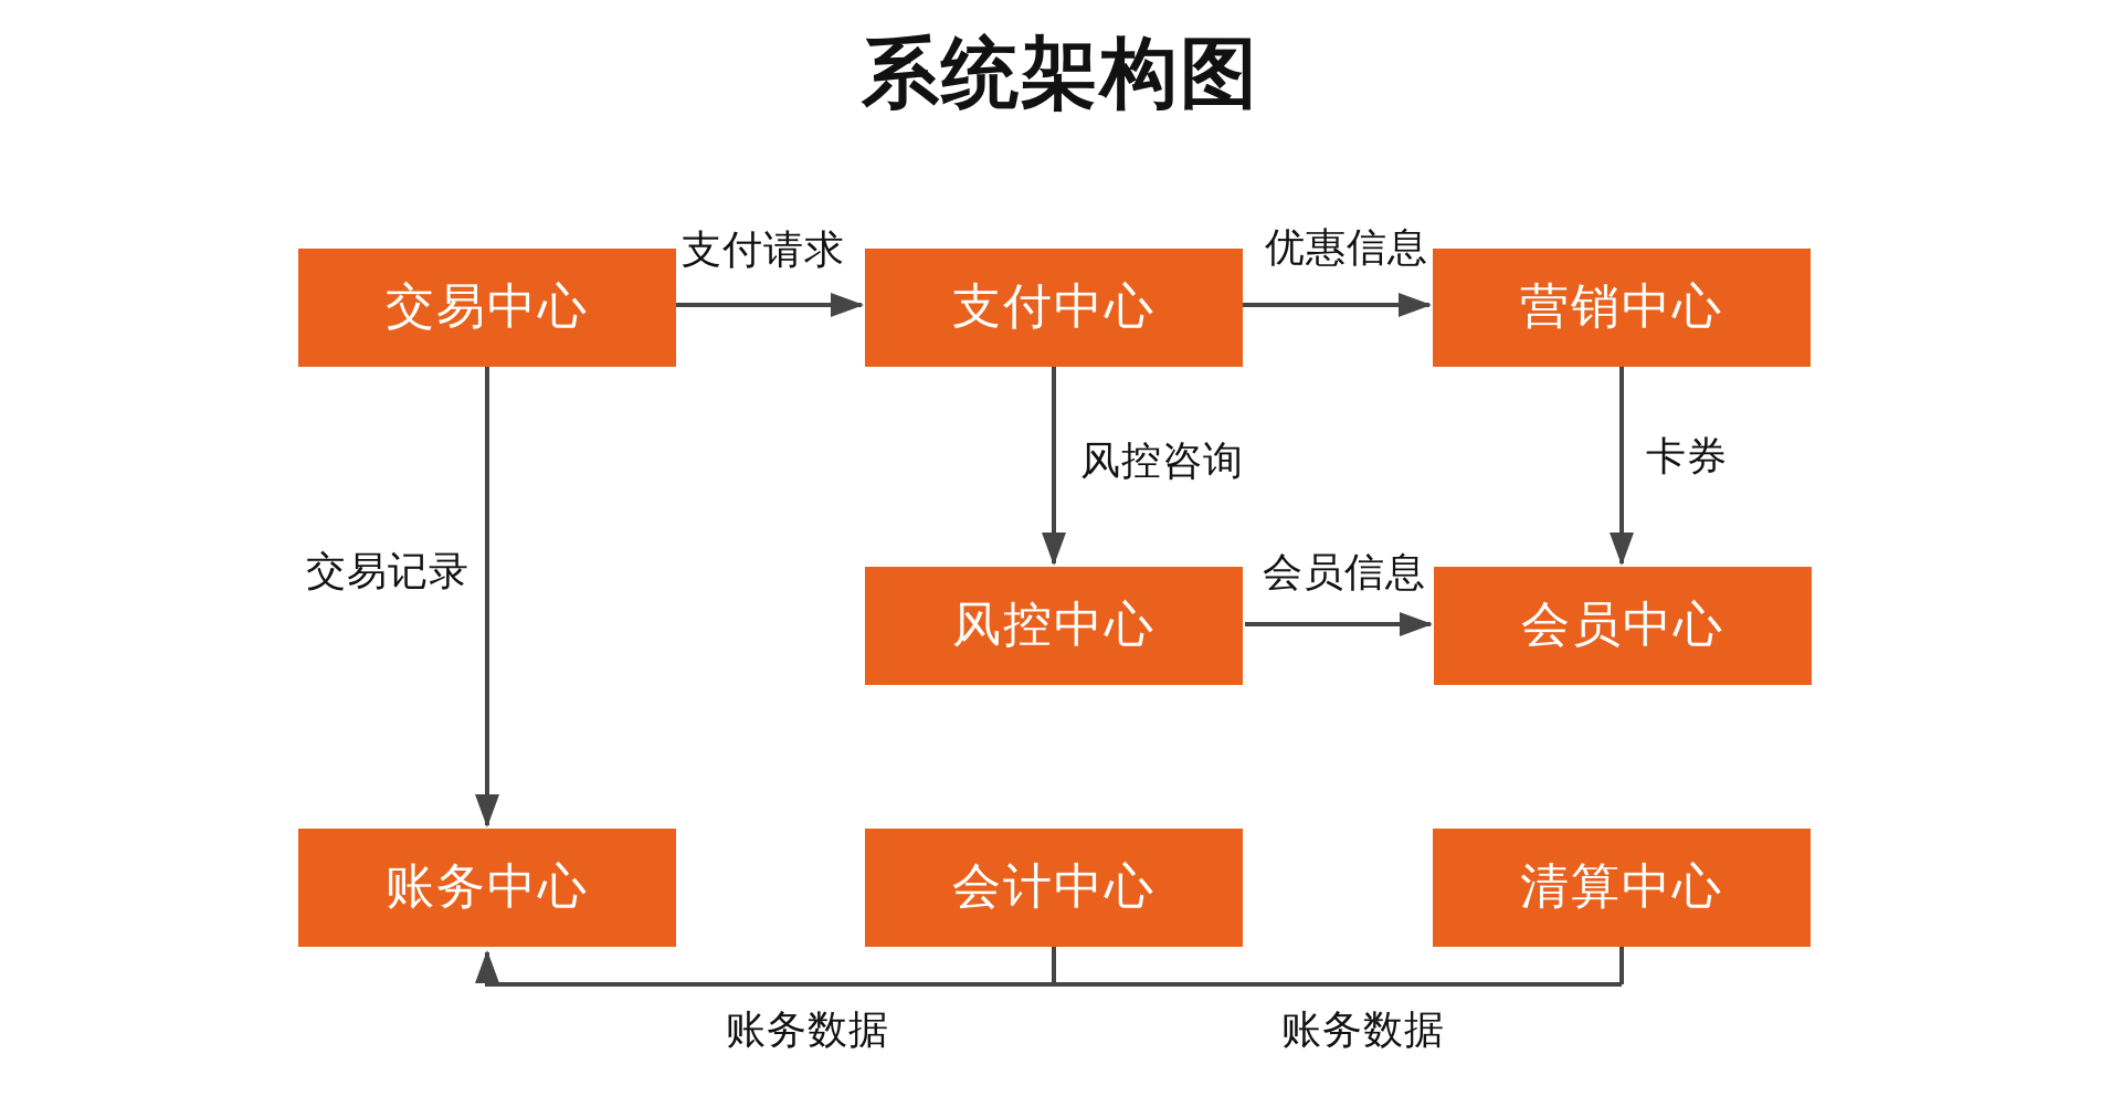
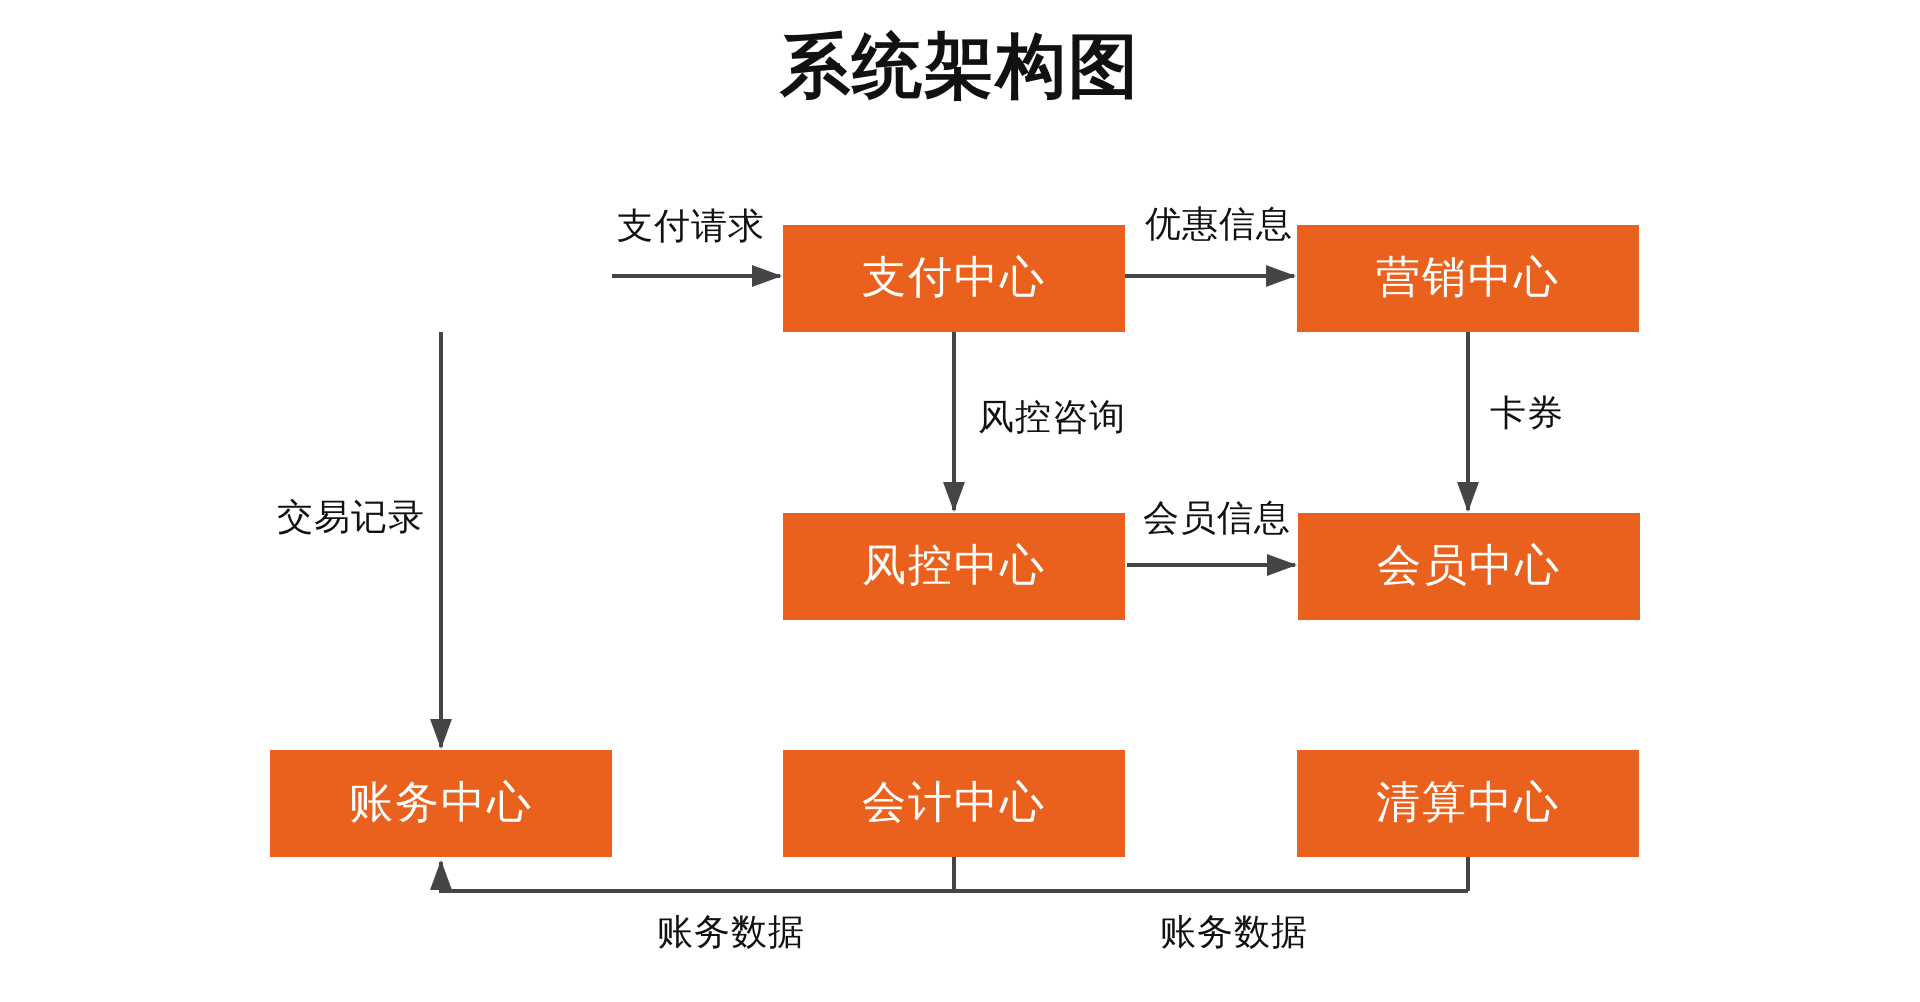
  系统架构图
- 交易中心
  支付中心
  营销中心
  风控中心
  会员中心
  账务中心
  会计中心
  清算中心
  支付请求
  优惠信息
  风控咨询
  卡券
  会员信息
  交易记录
  账务数据
  账务数据
